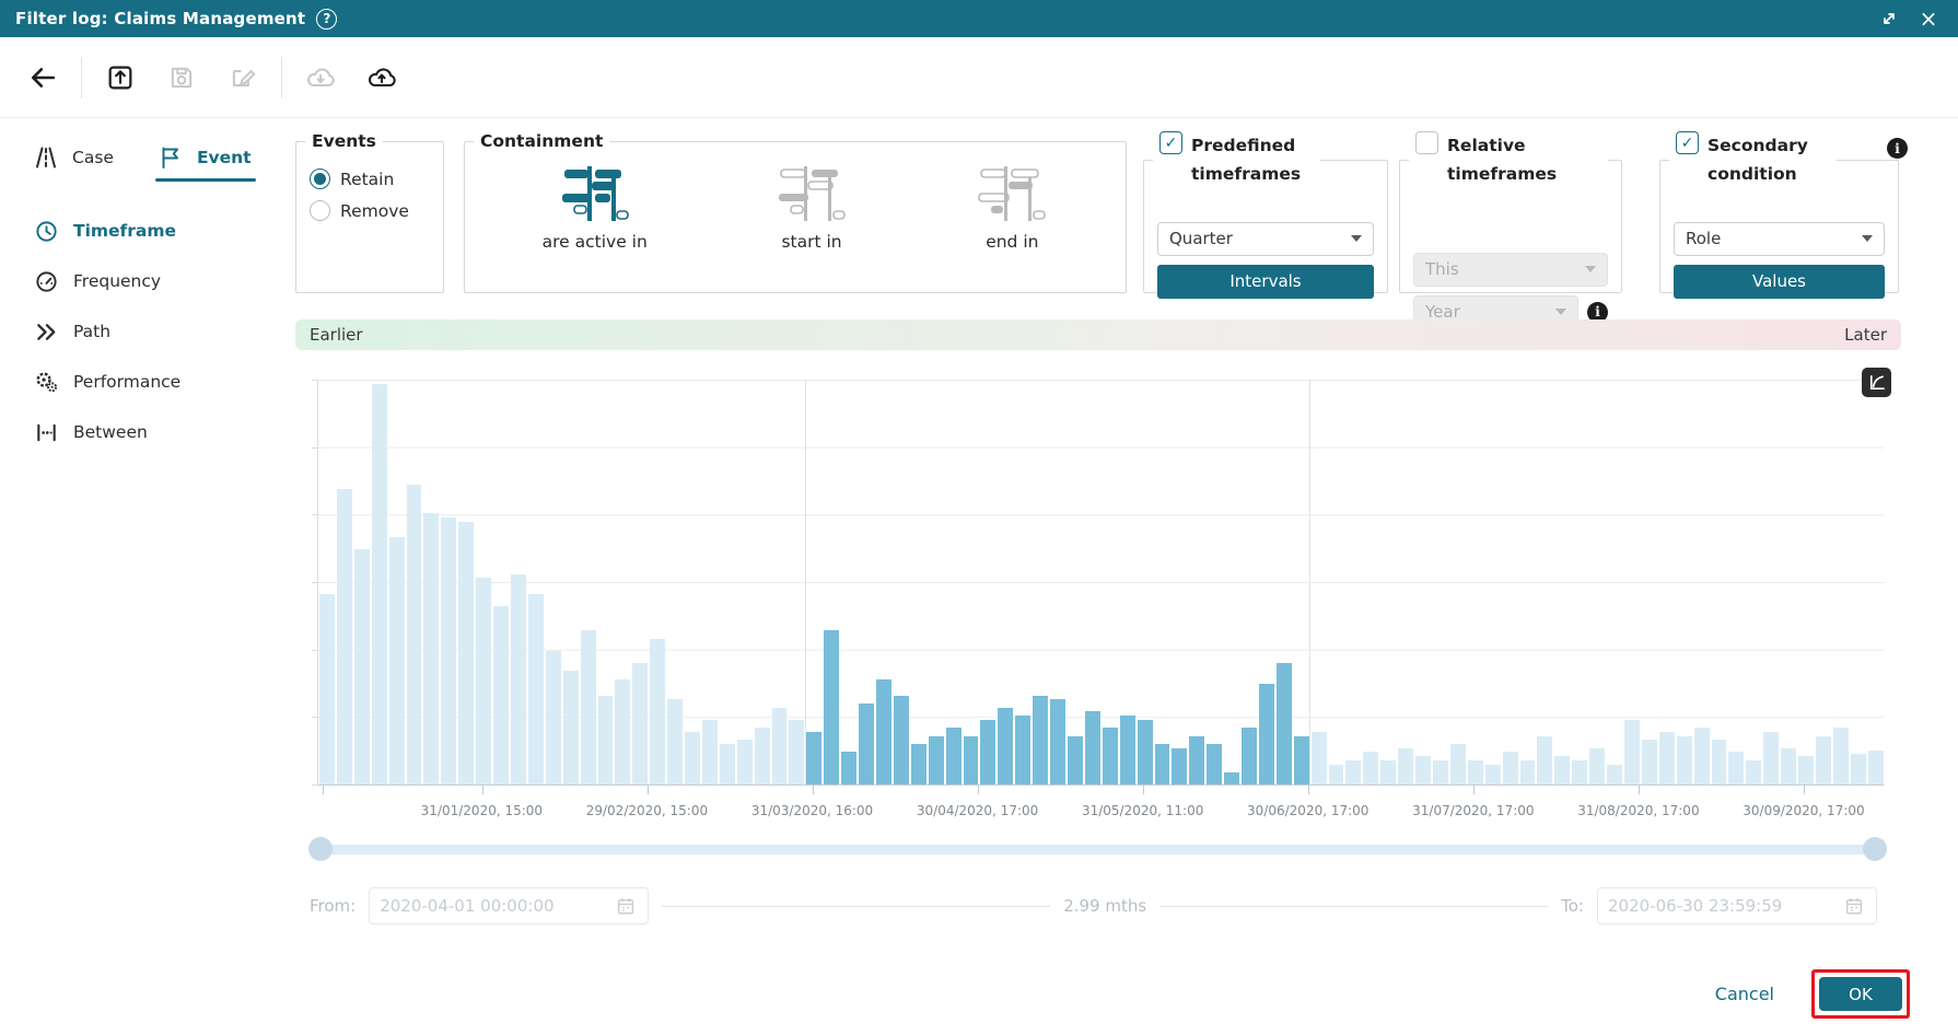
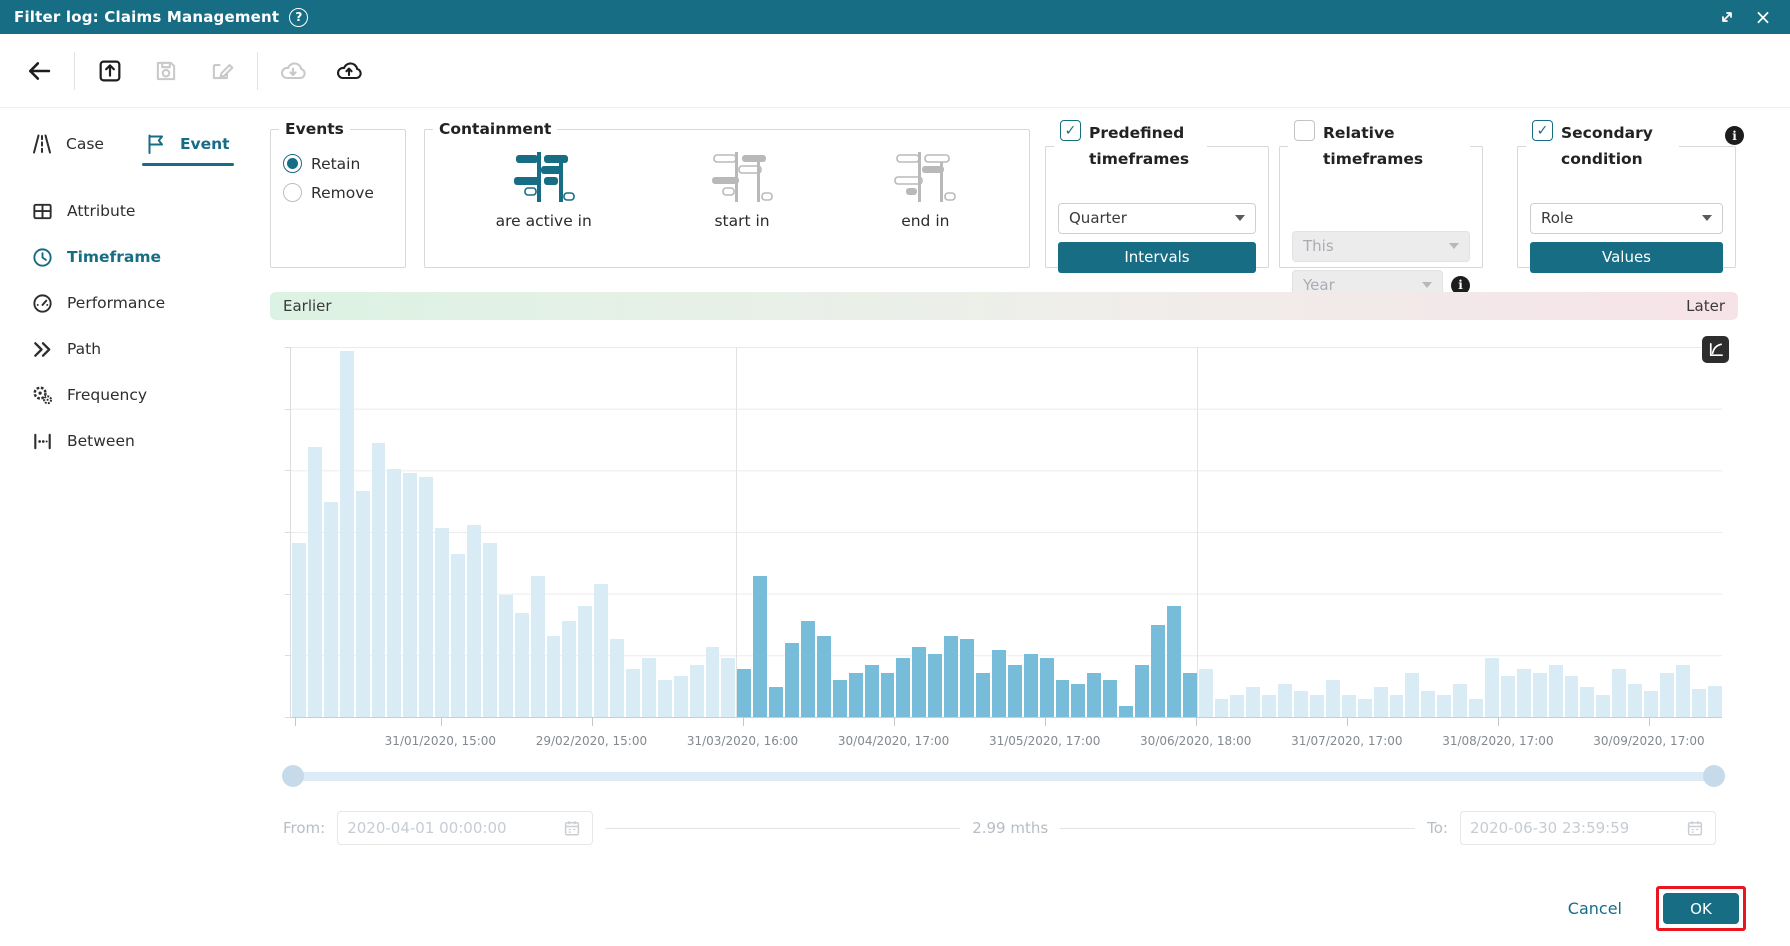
  Filter log: Claims Management
  ?
  ×
  Case
  Event
+ Attribute
  Timeframe
- Frequency
+ Performance
  Path
- Performance
+ Frequency
  Between
  Events
  Retain
  Remove
  Containment
  are active in
  start in
  end in
  ✓
  Predefined timeframes
  Quarter
  Intervals
  Relative timeframes
  This
  Year
  i
  ✓
  Secondary condition
  Role
  Values
  i
  Earlier
  Later
  31/01/2020, 15:00
  29/02/2020, 15:00
  31/03/2020, 16:00
  30/04/2020, 17:00
- 31/05/2020, 11:00
+ 31/05/2020, 17:00
- 30/06/2020, 17:00
+ 30/06/2020, 18:00
  31/07/2020, 17:00
  31/08/2020, 17:00
  30/09/2020, 17:00
  From:
  2020-04-01 00:00:00
  2.99 mths
  To:
  2020-06-30 23:59:59
  Cancel
  OK
